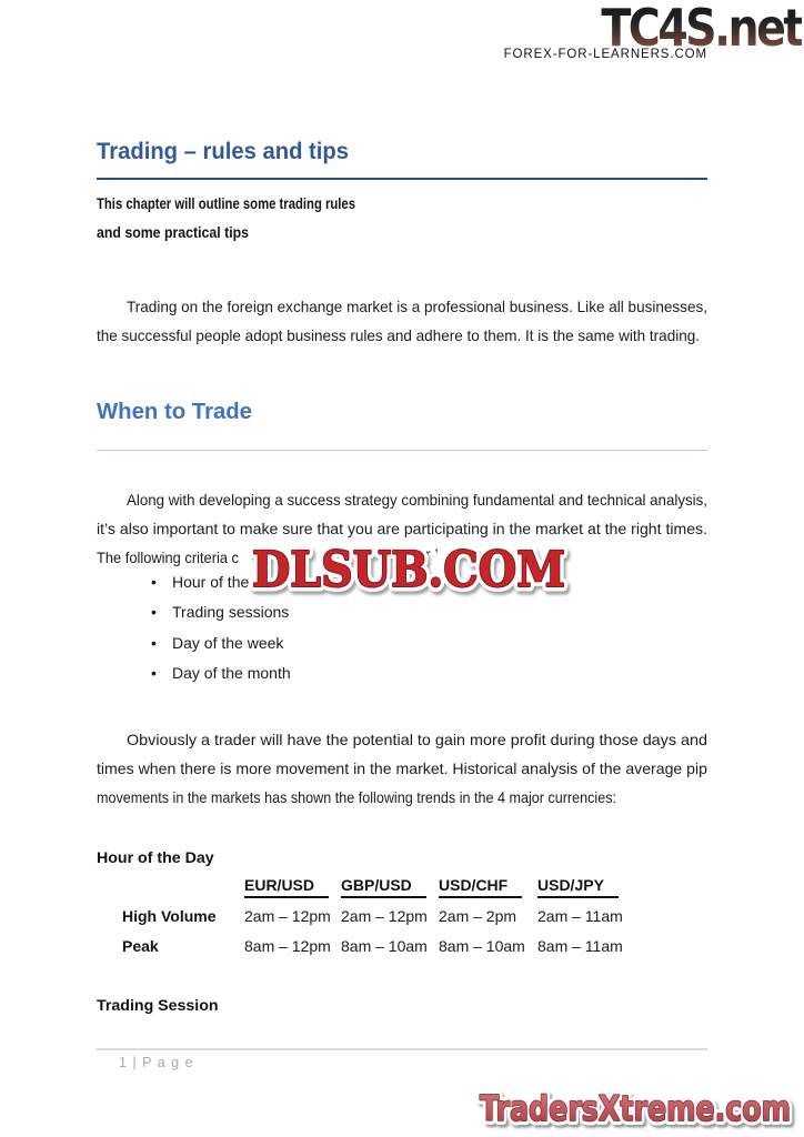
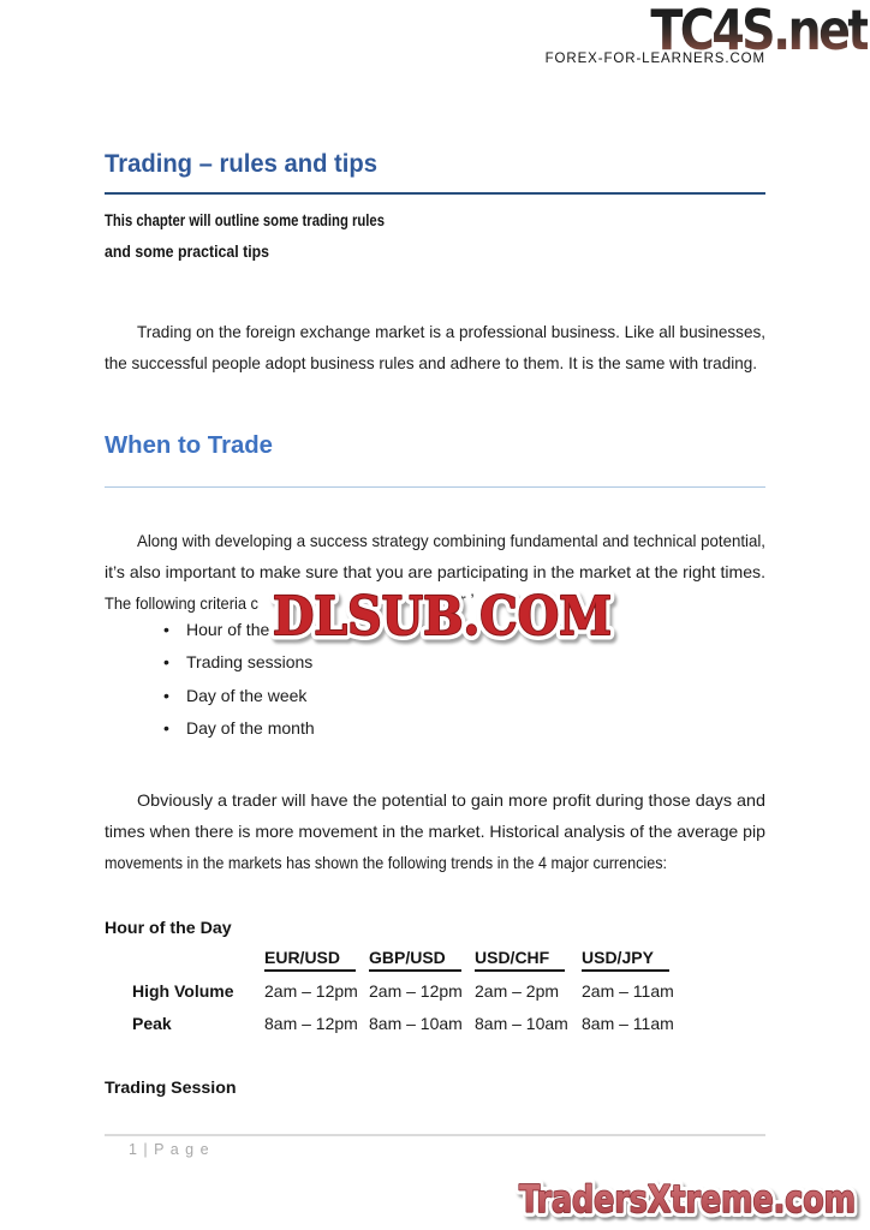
  TC4S.net
  FOREX-FOR-LEARNERS.COM
  Trading – rules and tips
  This chapter will outline some trading rules
  and some practical tips
  Trading on the foreign exchange market is a professional business. Like all businesses,
  the successful people adopt business rules and adhere to them. It is the same with trading.
  When to Trade
- Along with developing a success strategy combining fundamental and technical analysis,
+ Along with developing a success strategy combining fundamental and technical potential,
  it’s also important to make sure that you are participating in the market at the right times.
  The following criteria c
  r ’
  DLSUB.COM
  •
  Hour of the day
  •
  Trading sessions
  •
  Day of the week
  •
  Day of the month
  Obviously a trader will have the potential to gain more profit during those days and
  times when there is more movement in the market. Historical analysis of the average pip
  movements in the markets has shown the following trends in the 4 major currencies:
  Hour of the Day
  EUR/USD
  GBP/USD
  USD/CHF
  USD/JPY
  High Volume
  2am – 12pm
  2am – 12pm
  2am – 2pm
  2am – 11am
  Peak
  8am – 12pm
  8am – 10am
  8am – 10am
  8am – 11am
  Trading Session
  1 | P a g e
  TradersXtreme.com
